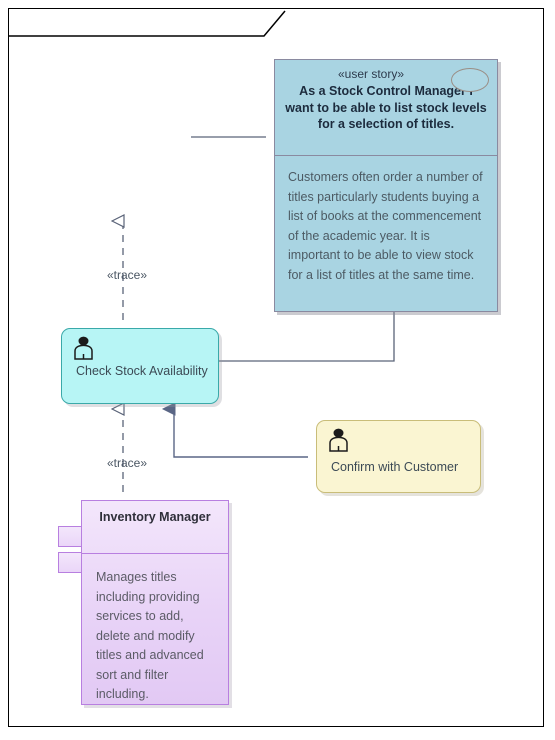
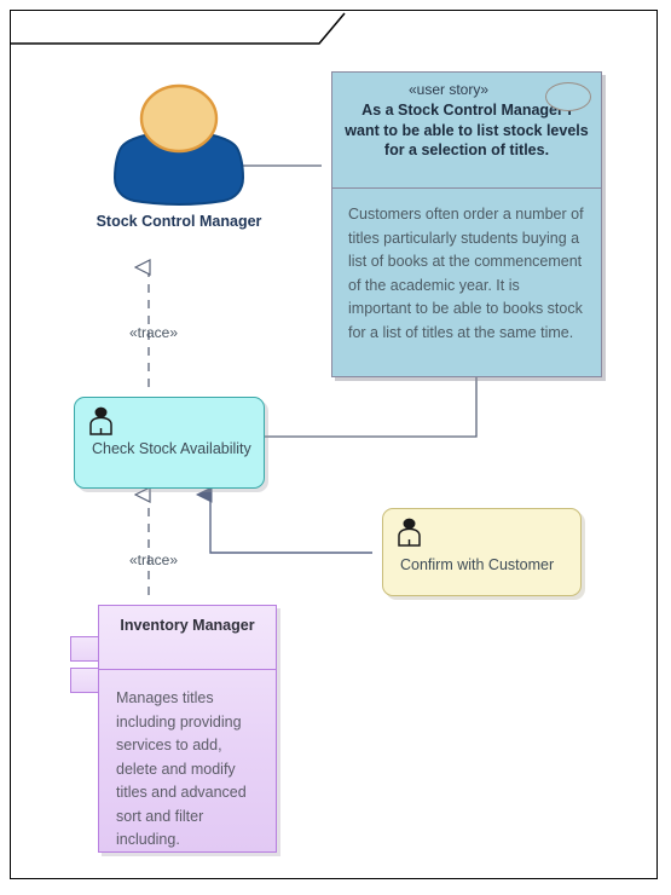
+ Stock Control Manager
  «user story»
  As a Stock Control Manage want to be able to list stock levels for a selection of titles.
- Customers often order a number of titles particularly students buying a list of books at the commencement of the academic year. It is important to be able to view stock for a list of titles at the same time.
+ Customers often order a number of titles particularly students buying a list of books at the commencement of the academic year. It is important to be able to books stock for a list of titles at the same time.
  Check Stock Availability
  Confirm with Customer
  Inventory Manager
  Manages titles including providing services to add, delete and modify titles and advanced sort and filter including.
  «trace»
  «trace»
